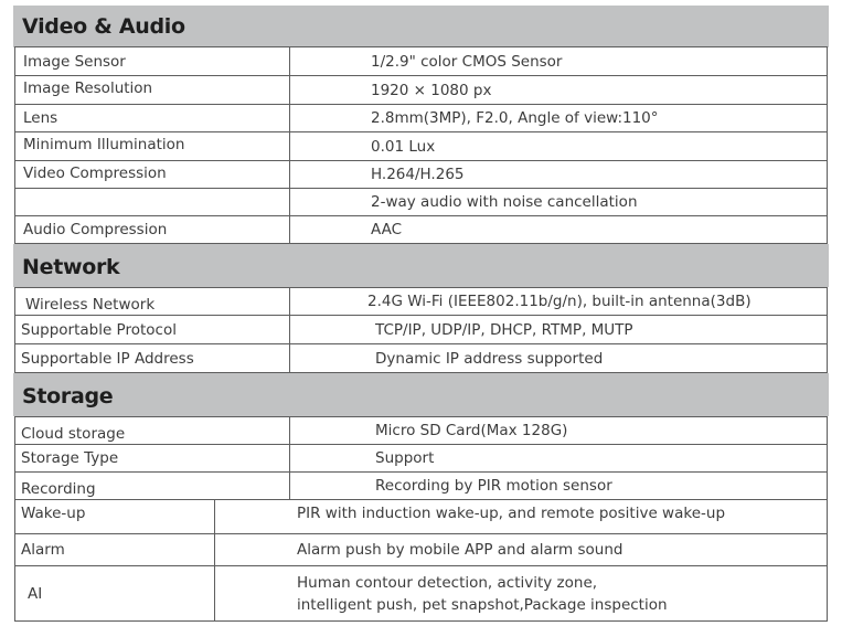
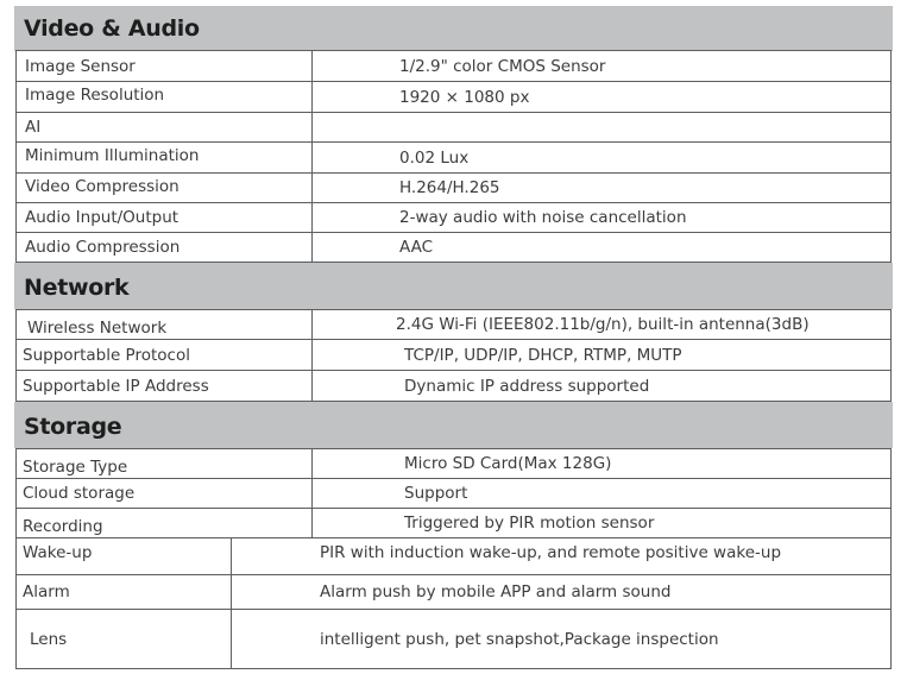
  Video & Audio
  Image Sensor
  1/2.9" color CMOS Sensor
  Image Resolution
  1920 × 1080 px
- Lens
+ AI
- 2.8mm(3MP), F2.0, Angle of view:110°
  Minimum Illumination
- 0.01 Lux
+ 0.02 Lux
  Video Compression
  H.264/H.265
+ Audio Input/Output
  2-way audio with noise cancellation
  Audio Compression
  AAC
  Network
  Wireless Network
  2.4G Wi-Fi (IEEE802.11b/g/n), built-in antenna(3dB)
  Supportable Protocol
  TCP/IP, UDP/IP, DHCP, RTMP, MUTP
  Supportable IP Address
  Dynamic IP address supported
  Storage
- Cloud storage
+ Storage Type
  Micro SD Card(Max 128G)
- Storage Type
+ Cloud storage
  Support
  Recording
- Recording by PIR motion sensor
+ Triggered by PIR motion sensor
  Wake-up
  PIR with induction wake-up, and remote positive wake-up
  Alarm
  Alarm push by mobile APP and alarm sound
- AI
+ Lens
- Human contour detection, activity zone,
  intelligent push, pet snapshot,Package inspection
